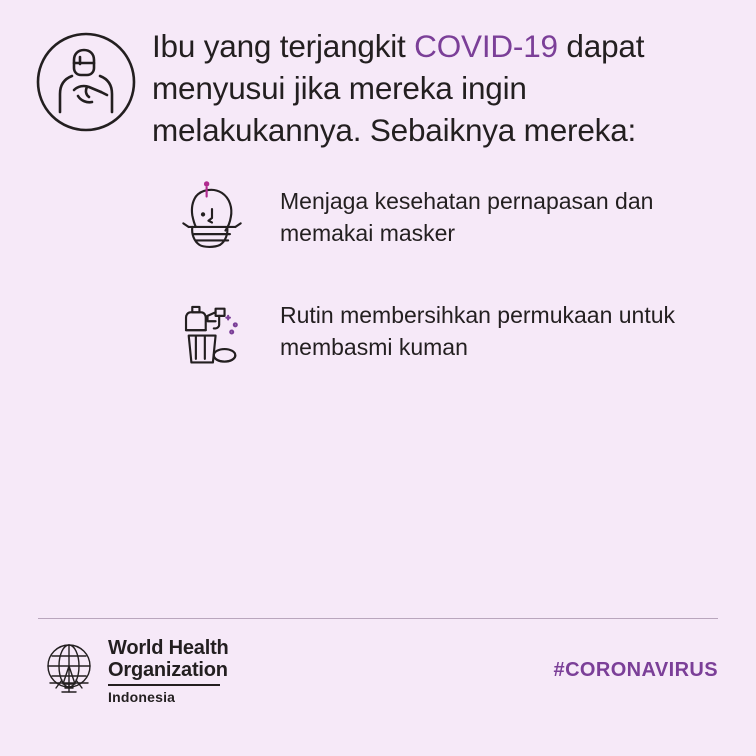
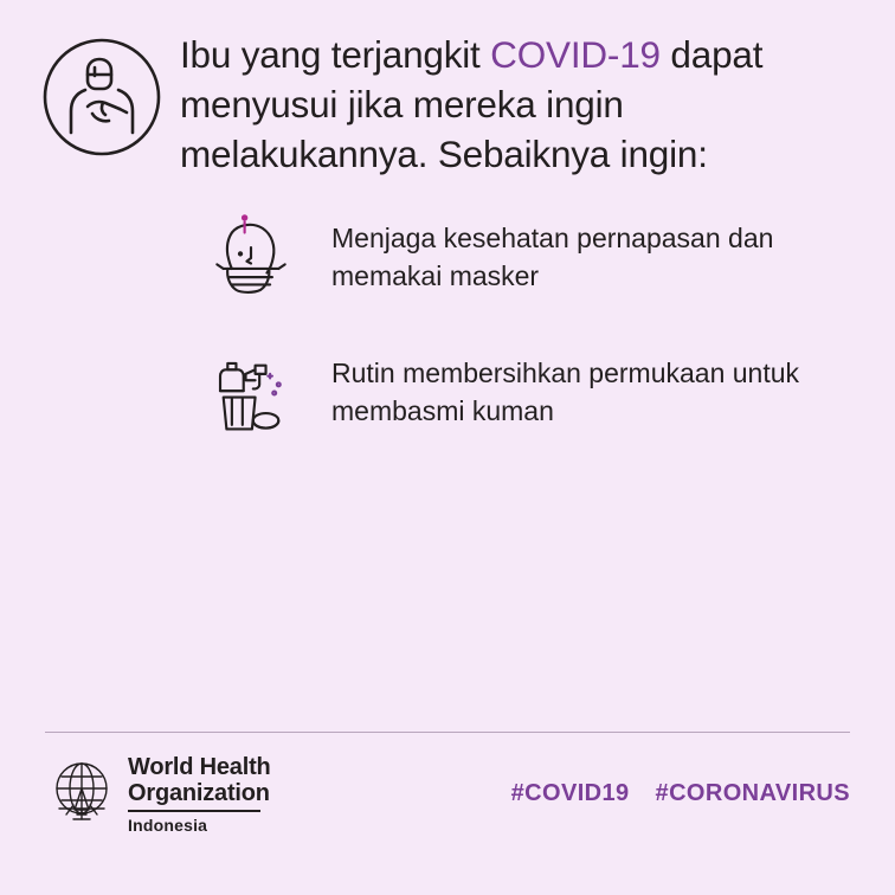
- Ibu yang terjangkit COVID-19 dapat menyusui jika mereka ingin melakukannya. Sebaiknya mereka:
+ Ibu yang terjangkit COVID-19 dapat menyusui jika mereka ingin melakukannya. Sebaiknya ingin:
  Menjaga kesehatan pernapasan dan memakai masker
  Rutin membersihkan permukaan untuk membasmi kuman
  World Health
  Organization
  Indonesia
+ #COVID19
  #CORONAVIRUS
